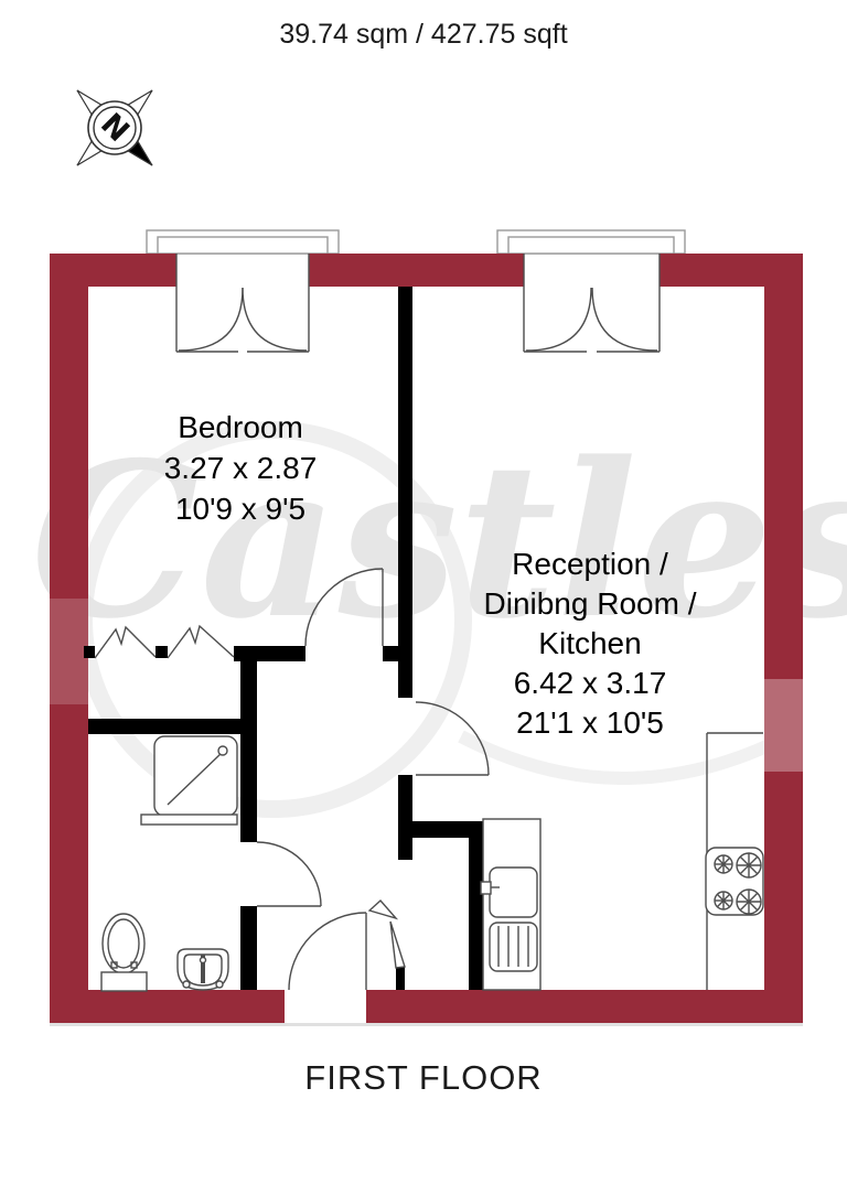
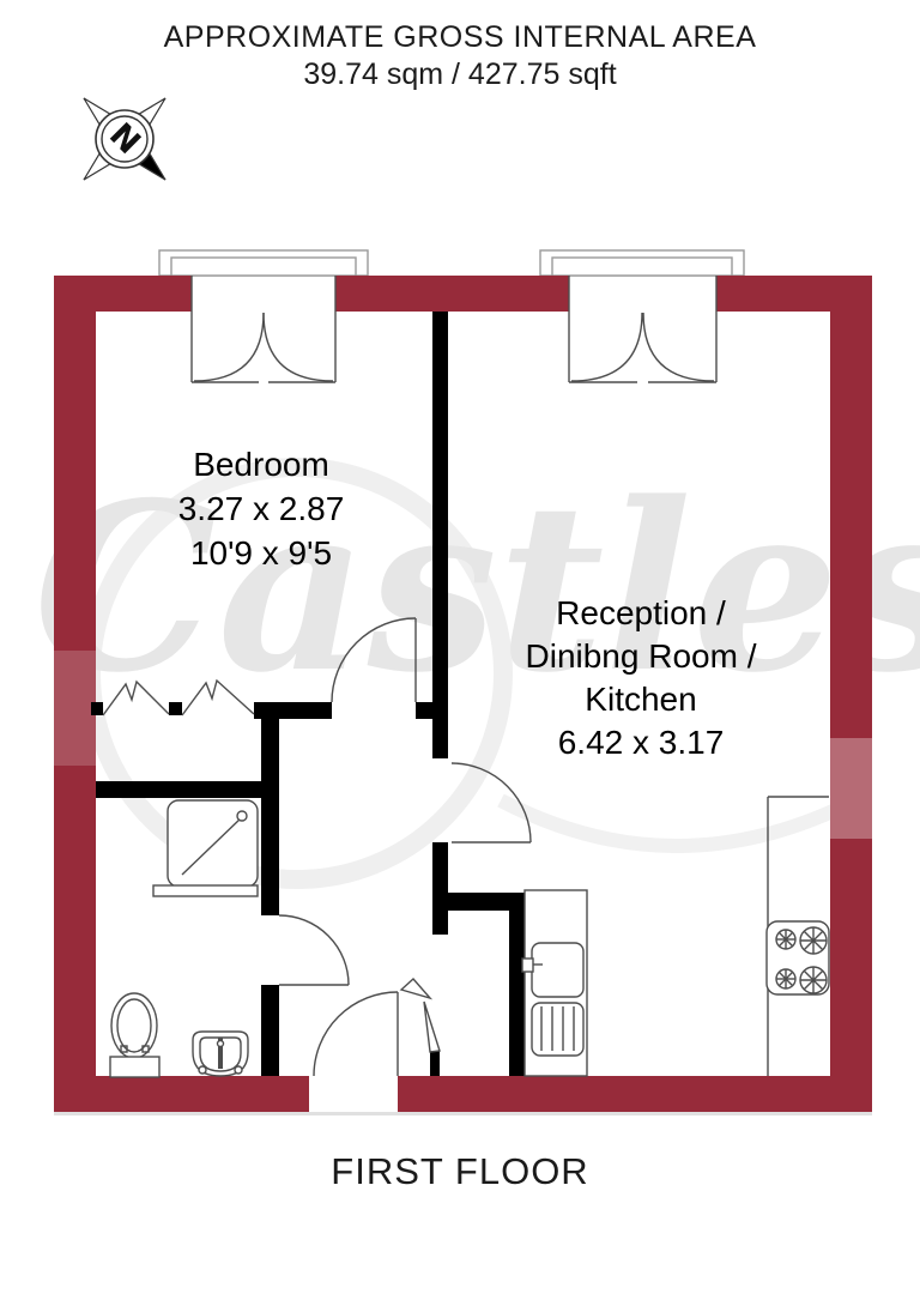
+ APPROXIMATE GROSS INTERNAL AREA
  39.74 sqm / 427.75 sqft
  Castle
  Bedroom
  3.27 x 2.87
  10'9 x 9'5
  Reception /
  Dinibng Room /
  Kitchen
  6.42 x 3.17
- 21'1 x 10'5
  FIRST FLOOR
